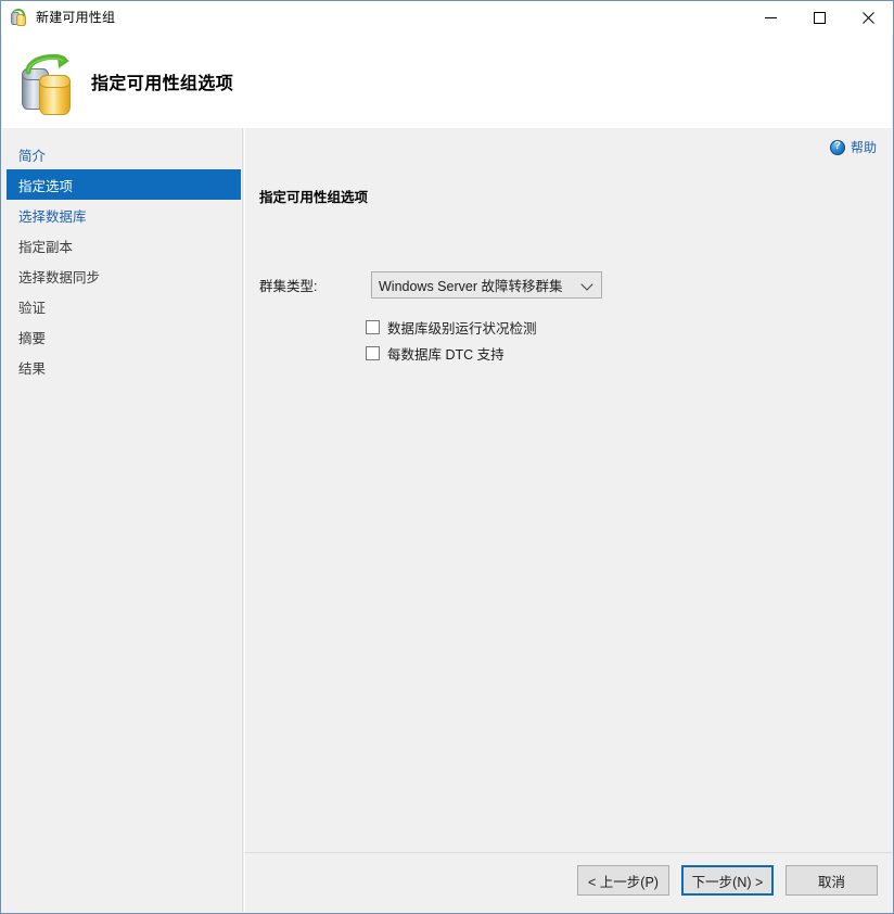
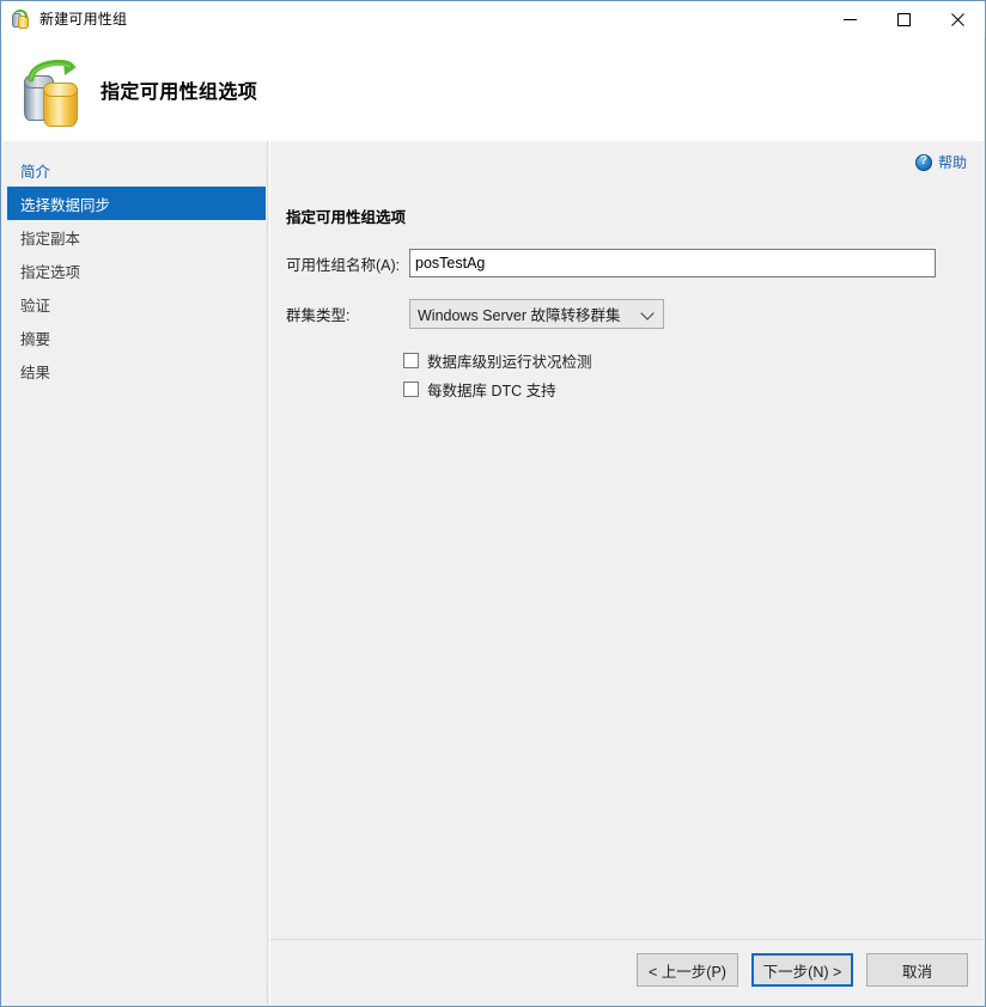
  新建可用性组
  指定可用性组选项
  简介
- 指定选项
+ 选择数据同步
- 选择数据库
  指定副本
- 选择数据同步
+ 指定选项
  验证
  摘要
  结果
  帮助
  指定可用性组选项
+ 可用性组名称(A):
+ posTestAg
  群集类型:
  Windows Server 故障转移群集
  数据库级别运行状况检测
  每数据库 DTC 支持
  < 上一步(P)
  下一步(N) >
  取消
